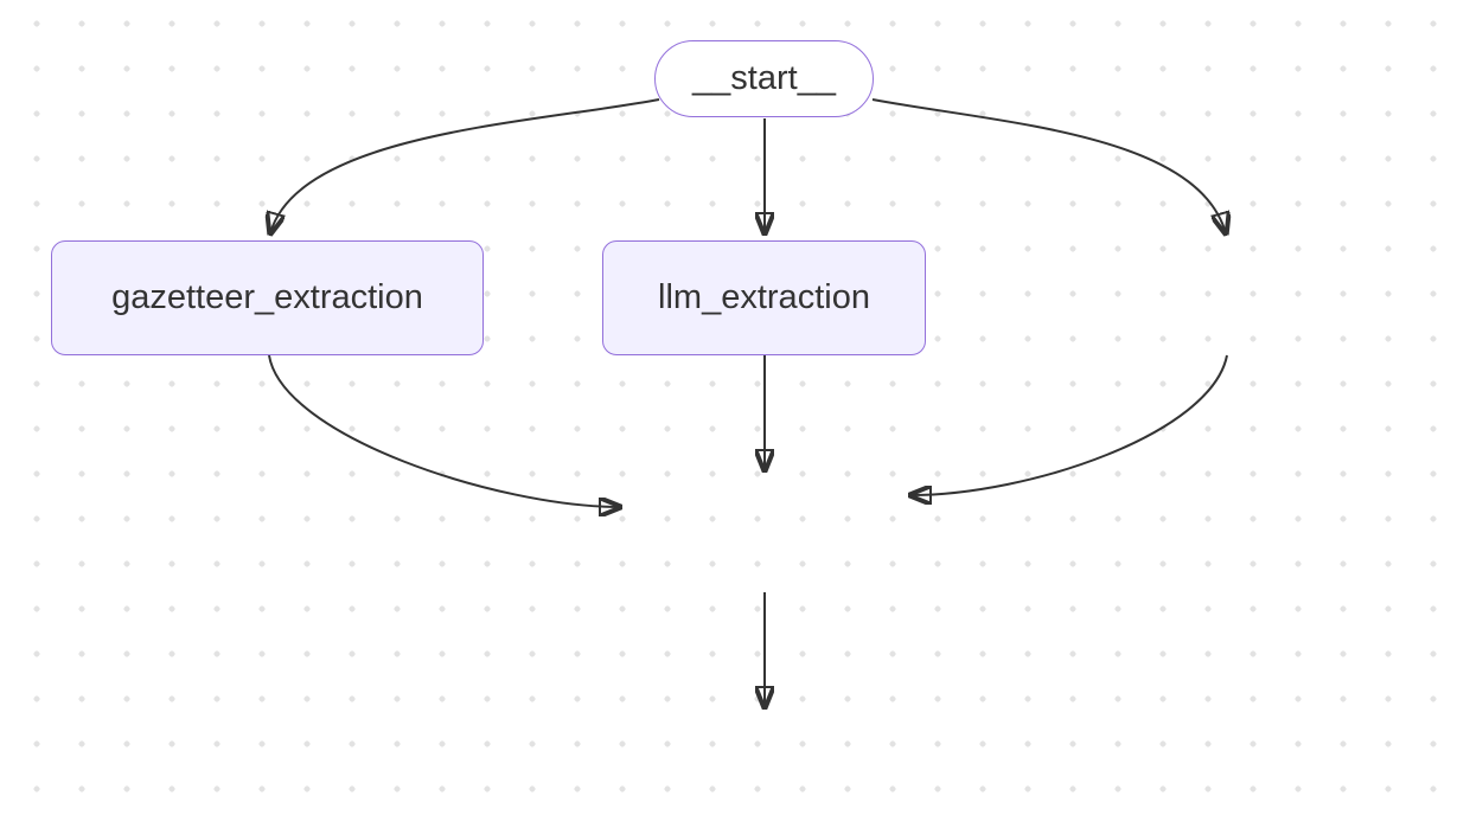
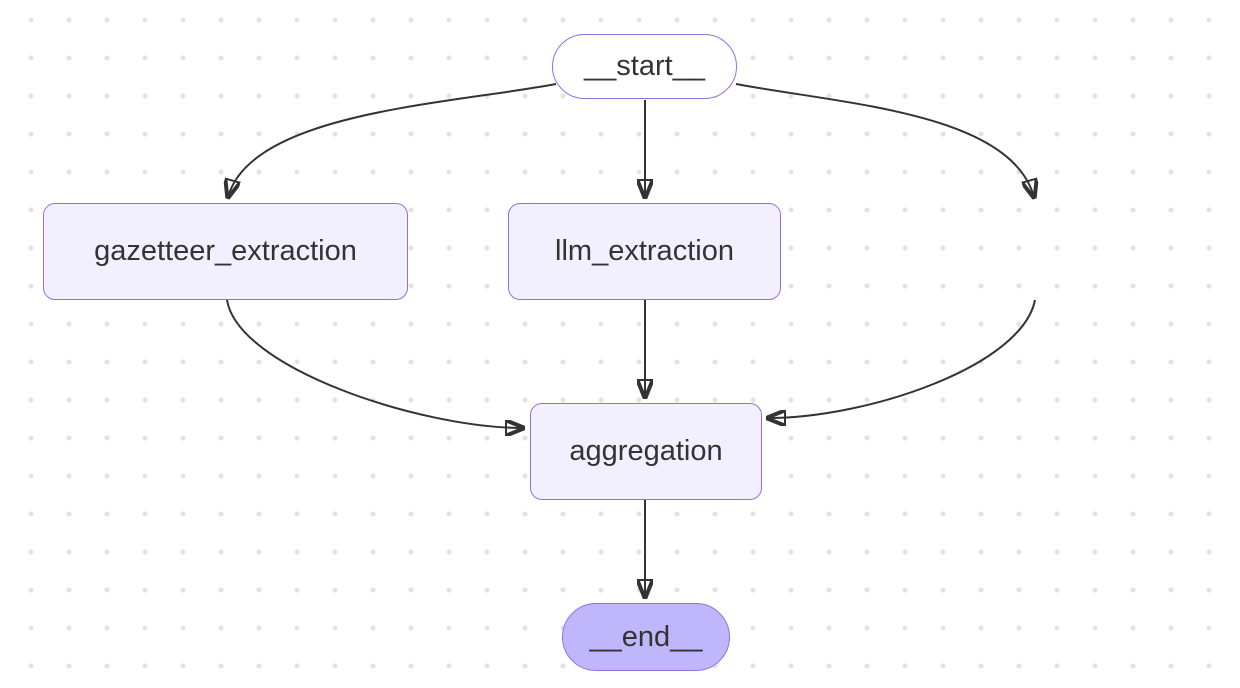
  __start__
  gazetteer_extraction
  llm_extraction
+ aggregation
+ __end__
